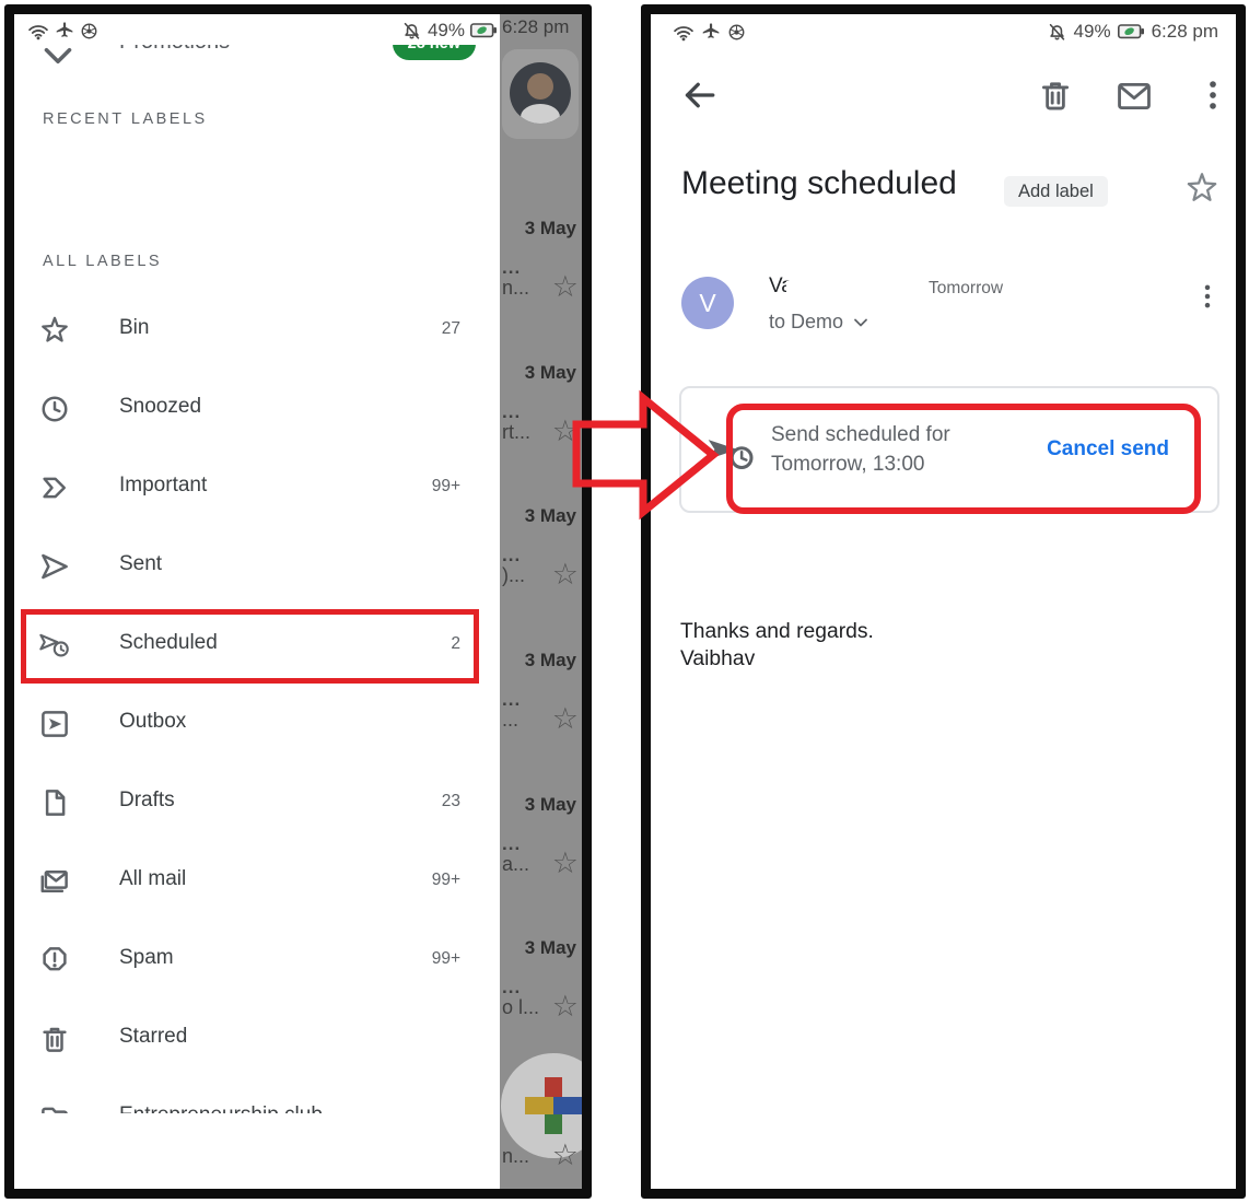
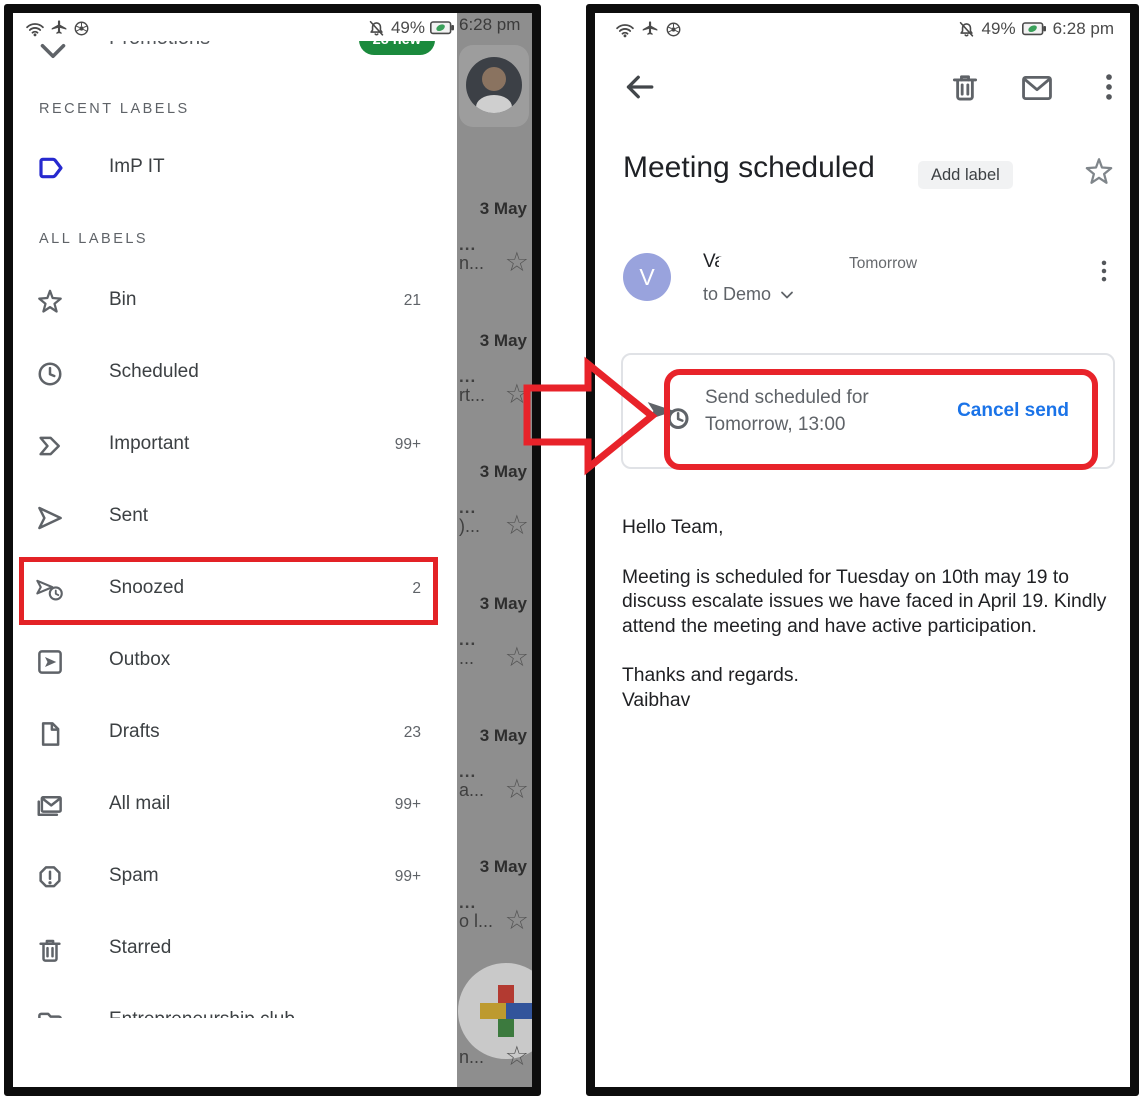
  6:28 pm
  3 May
  ...
  n...
  ☆
  3 May
  ...
  rt...
  ☆
  3 May
  ...
  )...
  ☆
  3 May
  ...
  ...
  ☆
  3 May
  ...
  a...
  ☆
  3 May
  ...
  o l...
  ☆
  n...
  ☆
  49%
  RECENT LABELS
+ ImP IT
  ALL LABELS
  Bin
- 27
+ 21
- Snoozed
+ Scheduled
  Important
  99+
  Sent
- Scheduled
+ Snoozed
  2
  Outbox
  Drafts
  23
  All mail
  99+
  Spam
  99+
  Starred
  49%
  6:28 pm
  Meeting scheduled
  Add label
  V
  Va
  Tomorrow
  to Demo
  Send scheduled for
  Tomorrow, 13:00
  Cancel send
+ Hello Team,
+ Meeting is scheduled for Tuesday on 10th may 19 to discuss escalate issues we have faced in April 19. Kindly attend the meeting and have active participation.
  Thanks and regards.
  Vaibhav
